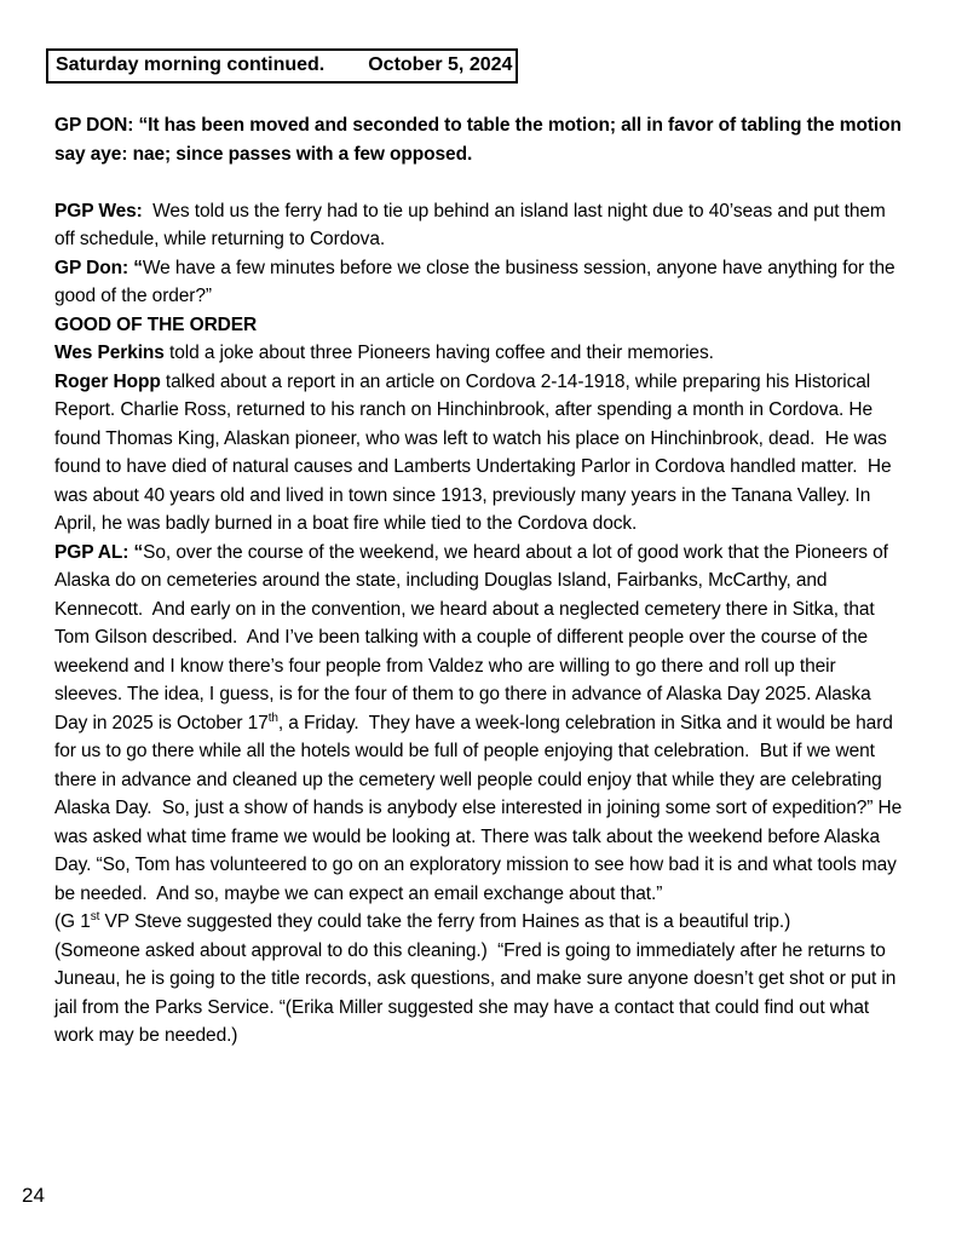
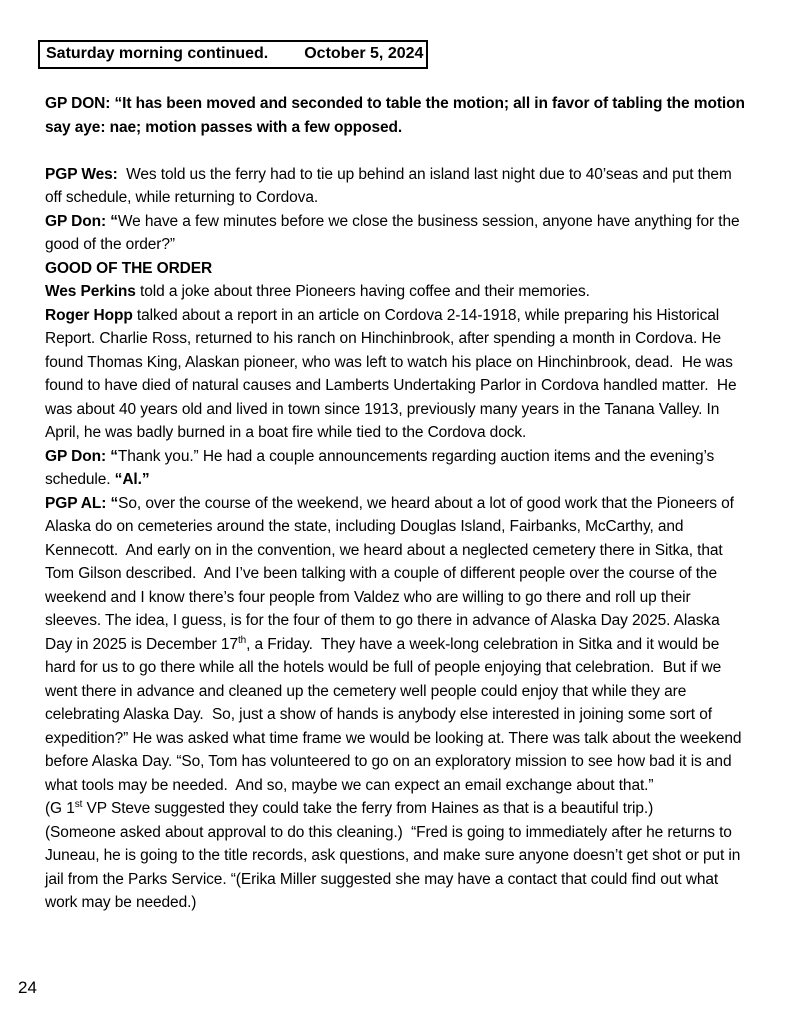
  Saturday morning continued.
  October 5, 2024
- GP DON: “It has been moved and seconded to table the motion; all in favor of tabling the motion say aye: nae; since passes with a few opposed.
+ GP DON: “It has been moved and seconded to table the motion; all in favor of tabling the motion say aye: nae; motion passes with a few opposed.
  PGP Wes: Wes told us the ferry had to tie up behind an island last night due to 40’seas and put them off schedule, while returning to Cordova.
  GP Don: “We have a few minutes before we close the business session, anyone have anything for the good of the order?”
  GOOD OF THE ORDER
  Wes Perkins told a joke about three Pioneers having coffee and their memories.
  Roger Hopp talked about a report in an article on Cordova 2-14-1918, while preparing his Historical Report. Charlie Ross, returned to his ranch on Hinchinbrook, after spending a month in Cordova. He found Thomas King, Alaskan pioneer, who was left to watch his place on Hinchinbrook, dead. He was found to have died of natural causes and Lamberts Undertaking Parlor in Cordova handled matter. He was about 40 years old and lived in town since 1913, previously many years in the Tanana Valley. In April, he was badly burned in a boat fire while tied to the Cordova dock.
+ GP Don: “Thank you.” He had a couple announcements regarding auction items and the evening’s schedule. “Al.”
- PGP AL: “So, over the course of the weekend, we heard about a lot of good work that the Pioneers of Alaska do on cemeteries around the state, including Douglas Island, Fairbanks, McCarthy, and Kennecott. And early on in the convention, we heard about a neglected cemetery there in Sitka, that Tom Gilson described. And I’ve been talking with a couple of different people over the course of the weekend and I know there’s four people from Valdez who are willing to go there and roll up their sleeves. The idea, I guess, is for the four of them to go there in advance of Alaska Day 2025. Alaska Day in 2025 is October 17th, a Friday. They have a week-long celebration in Sitka and it would be hard for us to go there while all the hotels would be full of people enjoying that celebration. But if we went there in advance and cleaned up the cemetery well people could enjoy that while they are celebrating Alaska Day. So, just a show of hands is anybody else interested in joining some sort of expedition?” He was asked what time frame we would be looking at. There was talk about the weekend before Alaska Day. “So, Tom has volunteered to go on an exploratory mission to see how bad it is and what tools may be needed. And so, maybe we can expect an email exchange about that.”
+ PGP AL: “So, over the course of the weekend, we heard about a lot of good work that the Pioneers of Alaska do on cemeteries around the state, including Douglas Island, Fairbanks, McCarthy, and Kennecott. And early on in the convention, we heard about a neglected cemetery there in Sitka, that Tom Gilson described. And I’ve been talking with a couple of different people over the course of the weekend and I know there’s four people from Valdez who are willing to go there and roll up their sleeves. The idea, I guess, is for the four of them to go there in advance of Alaska Day 2025. Alaska Day in 2025 is December 17th, a Friday. They have a week-long celebration in Sitka and it would be hard for us to go there while all the hotels would be full of people enjoying that celebration. But if we went there in advance and cleaned up the cemetery well people could enjoy that while they are celebrating Alaska Day. So, just a show of hands is anybody else interested in joining some sort of expedition?” He was asked what time frame we would be looking at. There was talk about the weekend before Alaska Day. “So, Tom has volunteered to go on an exploratory mission to see how bad it is and what tools may be needed. And so, maybe we can expect an email exchange about that.”
  (G 1st VP Steve suggested they could take the ferry from Haines as that is a beautiful trip.)
  (Someone asked about approval to do this cleaning.) “Fred is going to immediately after he returns to Juneau, he is going to the title records, ask questions, and make sure anyone doesn’t get shot or put in jail from the Parks Service. “(Erika Miller suggested she may have a contact that could find out what work may be needed.)
  24
